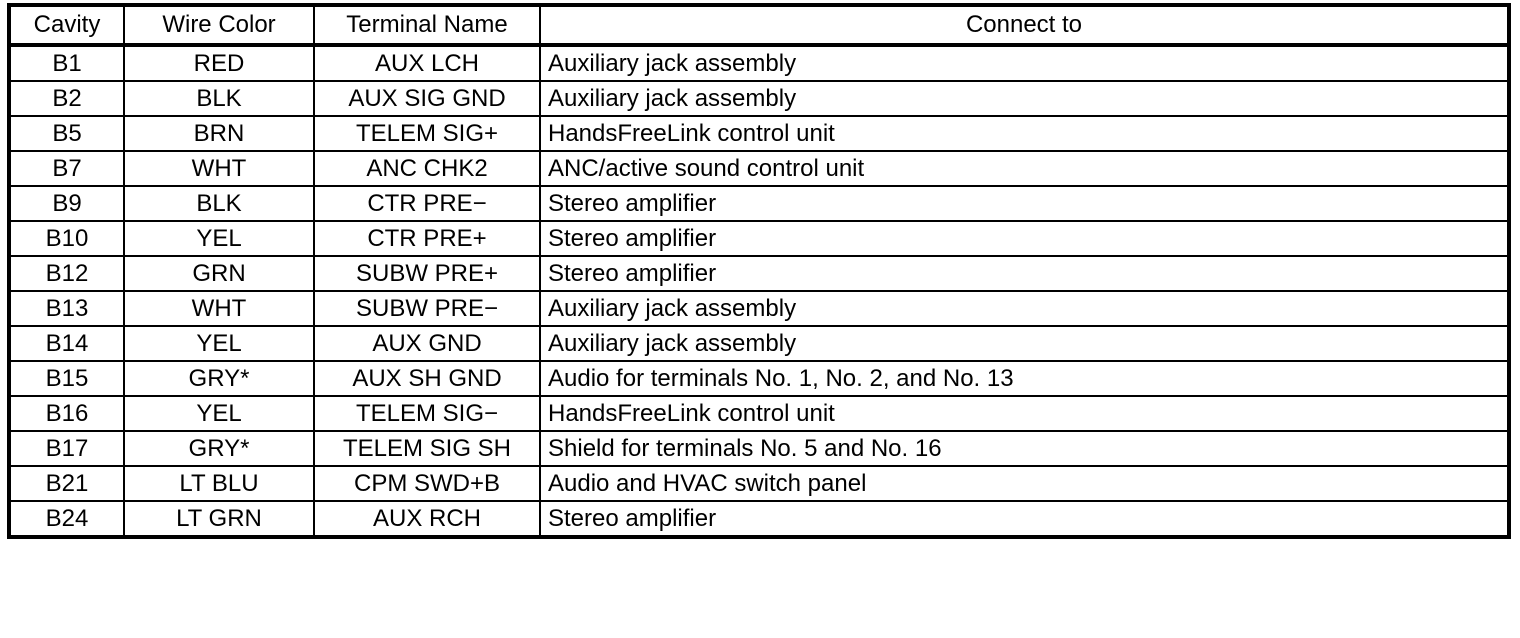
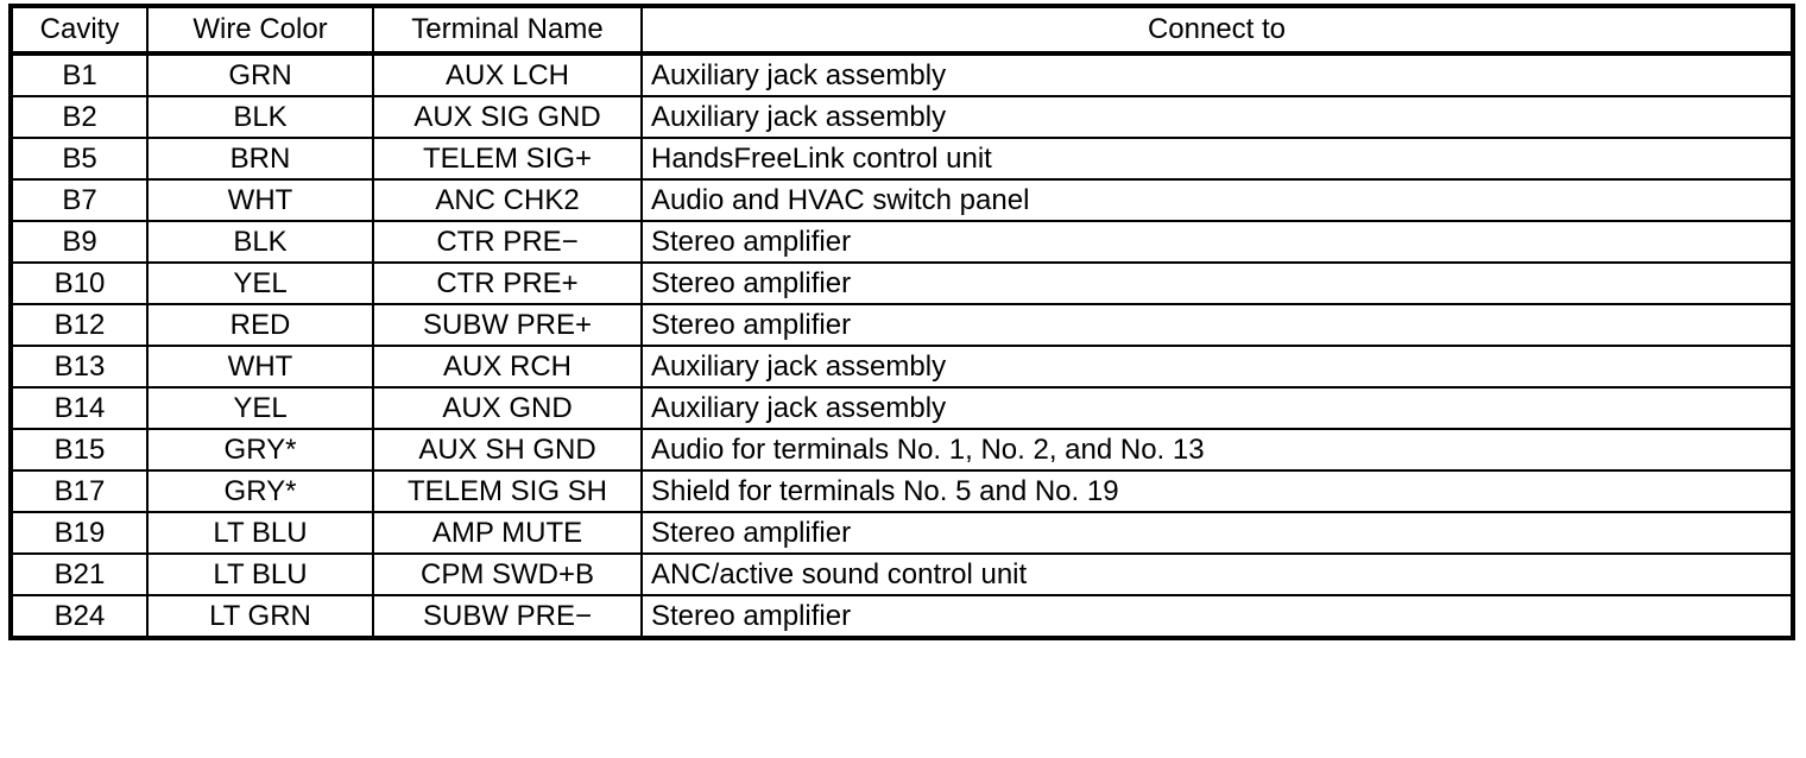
  Cavity	Wire Color	Terminal Name	Connect to
- B1	RED	AUX LCH	Auxiliary jack assembly
+ B1	GRN	AUX LCH	Auxiliary jack assembly
  B2	BLK	AUX SIG GND	Auxiliary jack assembly
  B5	BRN	TELEM SIG+	HandsFreeLink control unit
- B7	WHT	ANC CHK2	ANC/active sound control unit
+ B7	WHT	ANC CHK2	Audio and HVAC switch panel
  B9	BLK	CTR PRE−	Stereo amplifier
  B10	YEL	CTR PRE+	Stereo amplifier
- B12	GRN	SUBW PRE+	Stereo amplifier
+ B12	RED	SUBW PRE+	Stereo amplifier
- B13	WHT	SUBW PRE−	Auxiliary jack assembly
+ B13	WHT	AUX RCH	Auxiliary jack assembly
  B14	YEL	AUX GND	Auxiliary jack assembly
  B15	GRY*	AUX SH GND	Audio for terminals No. 1, No. 2, and No. 13
- B16	YEL	TELEM SIG−	HandsFreeLink control unit
- B17	GRY*	TELEM SIG SH	Shield for terminals No. 5 and No. 16
+ B17	GRY*	TELEM SIG SH	Shield for terminals No. 5 and No. 19
+ B19	LT BLU	AMP MUTE	Stereo amplifier
- B21	LT BLU	CPM SWD+B	Audio and HVAC switch panel
+ B21	LT BLU	CPM SWD+B	ANC/active sound control unit
- B24	LT GRN	AUX RCH	Stereo amplifier
+ B24	LT GRN	SUBW PRE−	Stereo amplifier
